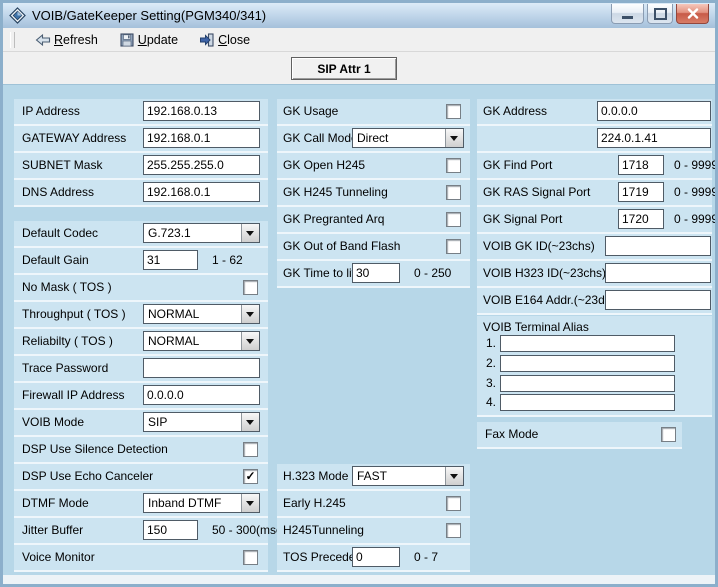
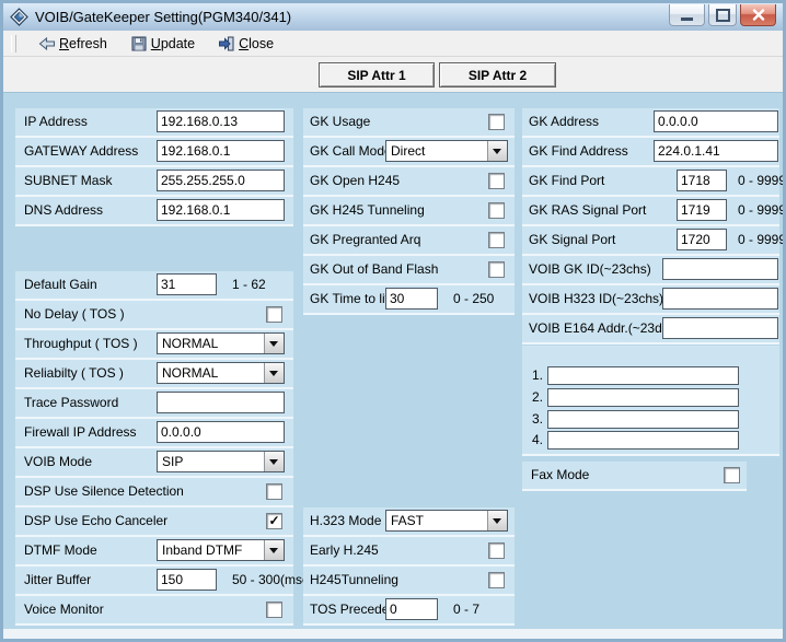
  VOIB/GateKeeper Setting(PGM340/341)
  Refresh
  Update
  Close
  SIP Attr 1
+ SIP Attr 2
  IP Address
  192.168.0.13
  GATEWAY Address
  192.168.0.1
  SUBNET Mask
  255.255.255.0
  DNS Address
  192.168.0.1
- Default Codec
- G.723.1
  Default Gain
  31
  1 - 62
- No Mask ( TOS )
+ No Delay ( TOS )
  Throughput ( TOS )
  NORMAL
  Reliabilty ( TOS )
  NORMAL
  Trace Password
  Firewall IP Address
  0.0.0.0
  VOIB Mode
  SIP
  DSP Use Silence Detection
  DSP Use Echo Canceler
  ✓
  DTMF Mode
  Inband DTMF
  Jitter Buffer
  150
  50 - 300(ms
  Voice Monitor
  GK Usage
  GK Call Mod
  Direct
  GK Open H245
  GK H245 Tunneling
  GK Pregranted Arq
  GK Out of Band Flash
  30
  0 - 250
  H.323 Mode
  FAST
  Early H.245
  H245Tunneling
  0
  0 - 7
  GK Address
  0.0.0.0
+ GK Find Address
  224.0.1.41
  GK Find Port
  1718
  0 - 9999
  GK RAS Signal Port
  1719
  0 - 9999
  GK Signal Port
  1720
  0 - 9999
  VOIB GK ID(~23chs)
  VOIB H323 ID(~23chs
  VOIB E164 Addr.(~23d
- VOIB Terminal Alias
  1.
  2.
  3.
  4.
  Fax Mode
